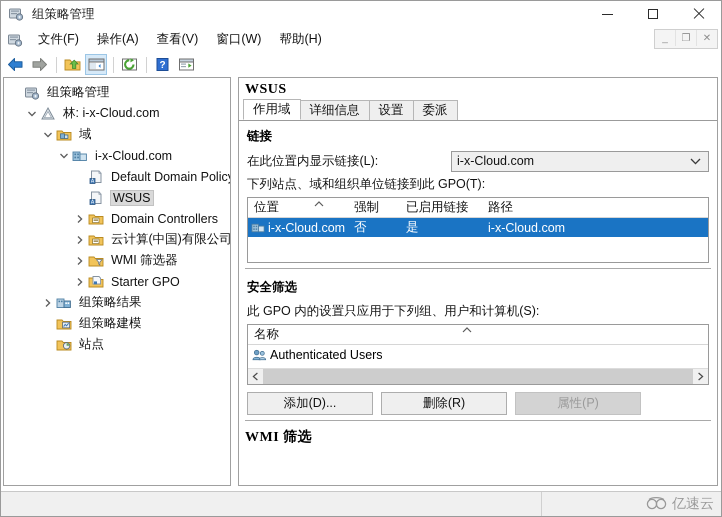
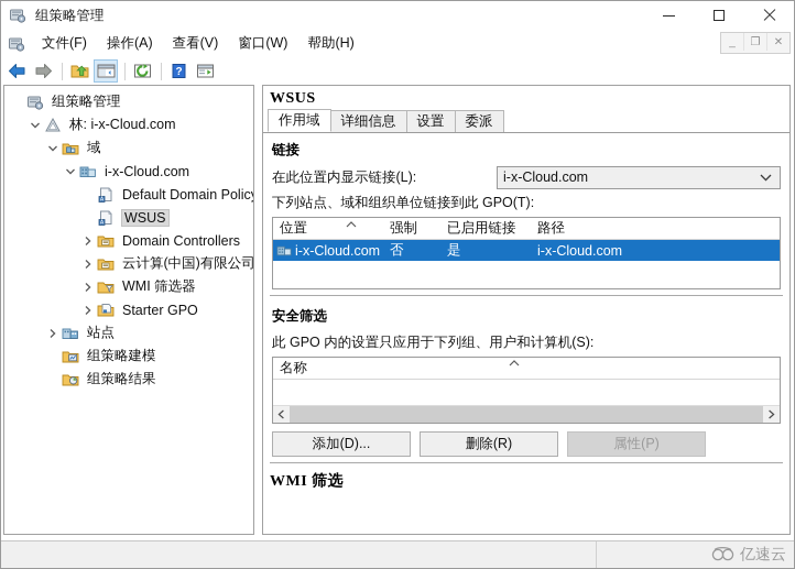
  组策略管理
  文件(F)
  操作(A)
  查看(V)
  窗口(W)
  帮助(H)
  _
  ❐
  ✕
  ?
  组策略管理
  林: i-x-Cloud.com
  域
  i-x-Cloud.com
  Default Domain Polic
  WSUS
  Domain Controllers
  云计算(中国)有限公司
  WMI 筛选器
  Starter GPO
- 组策略结果
+ 站点
  组策略建模
- 站点
+ 组策略结果
  WSUS
  作用域
  详细信息
  设置
  委派
  链接
  在此位置内显示链接(L):
  i-x-Cloud.com
  下列站点、域和组织单位链接到此 GPO(T):
  位置
  强制
  已启用链接
  路径
  i-x-Cloud.com
  否
  是
  i-x-Cloud.com
  安全筛选
  此 GPO 内的设置只应用于下列组、用户和计算机(S):
  名称
- Authenticated Users
  添加(D)...
  删除(R)
  属性(P)
  WMI 筛选
  亿速云
